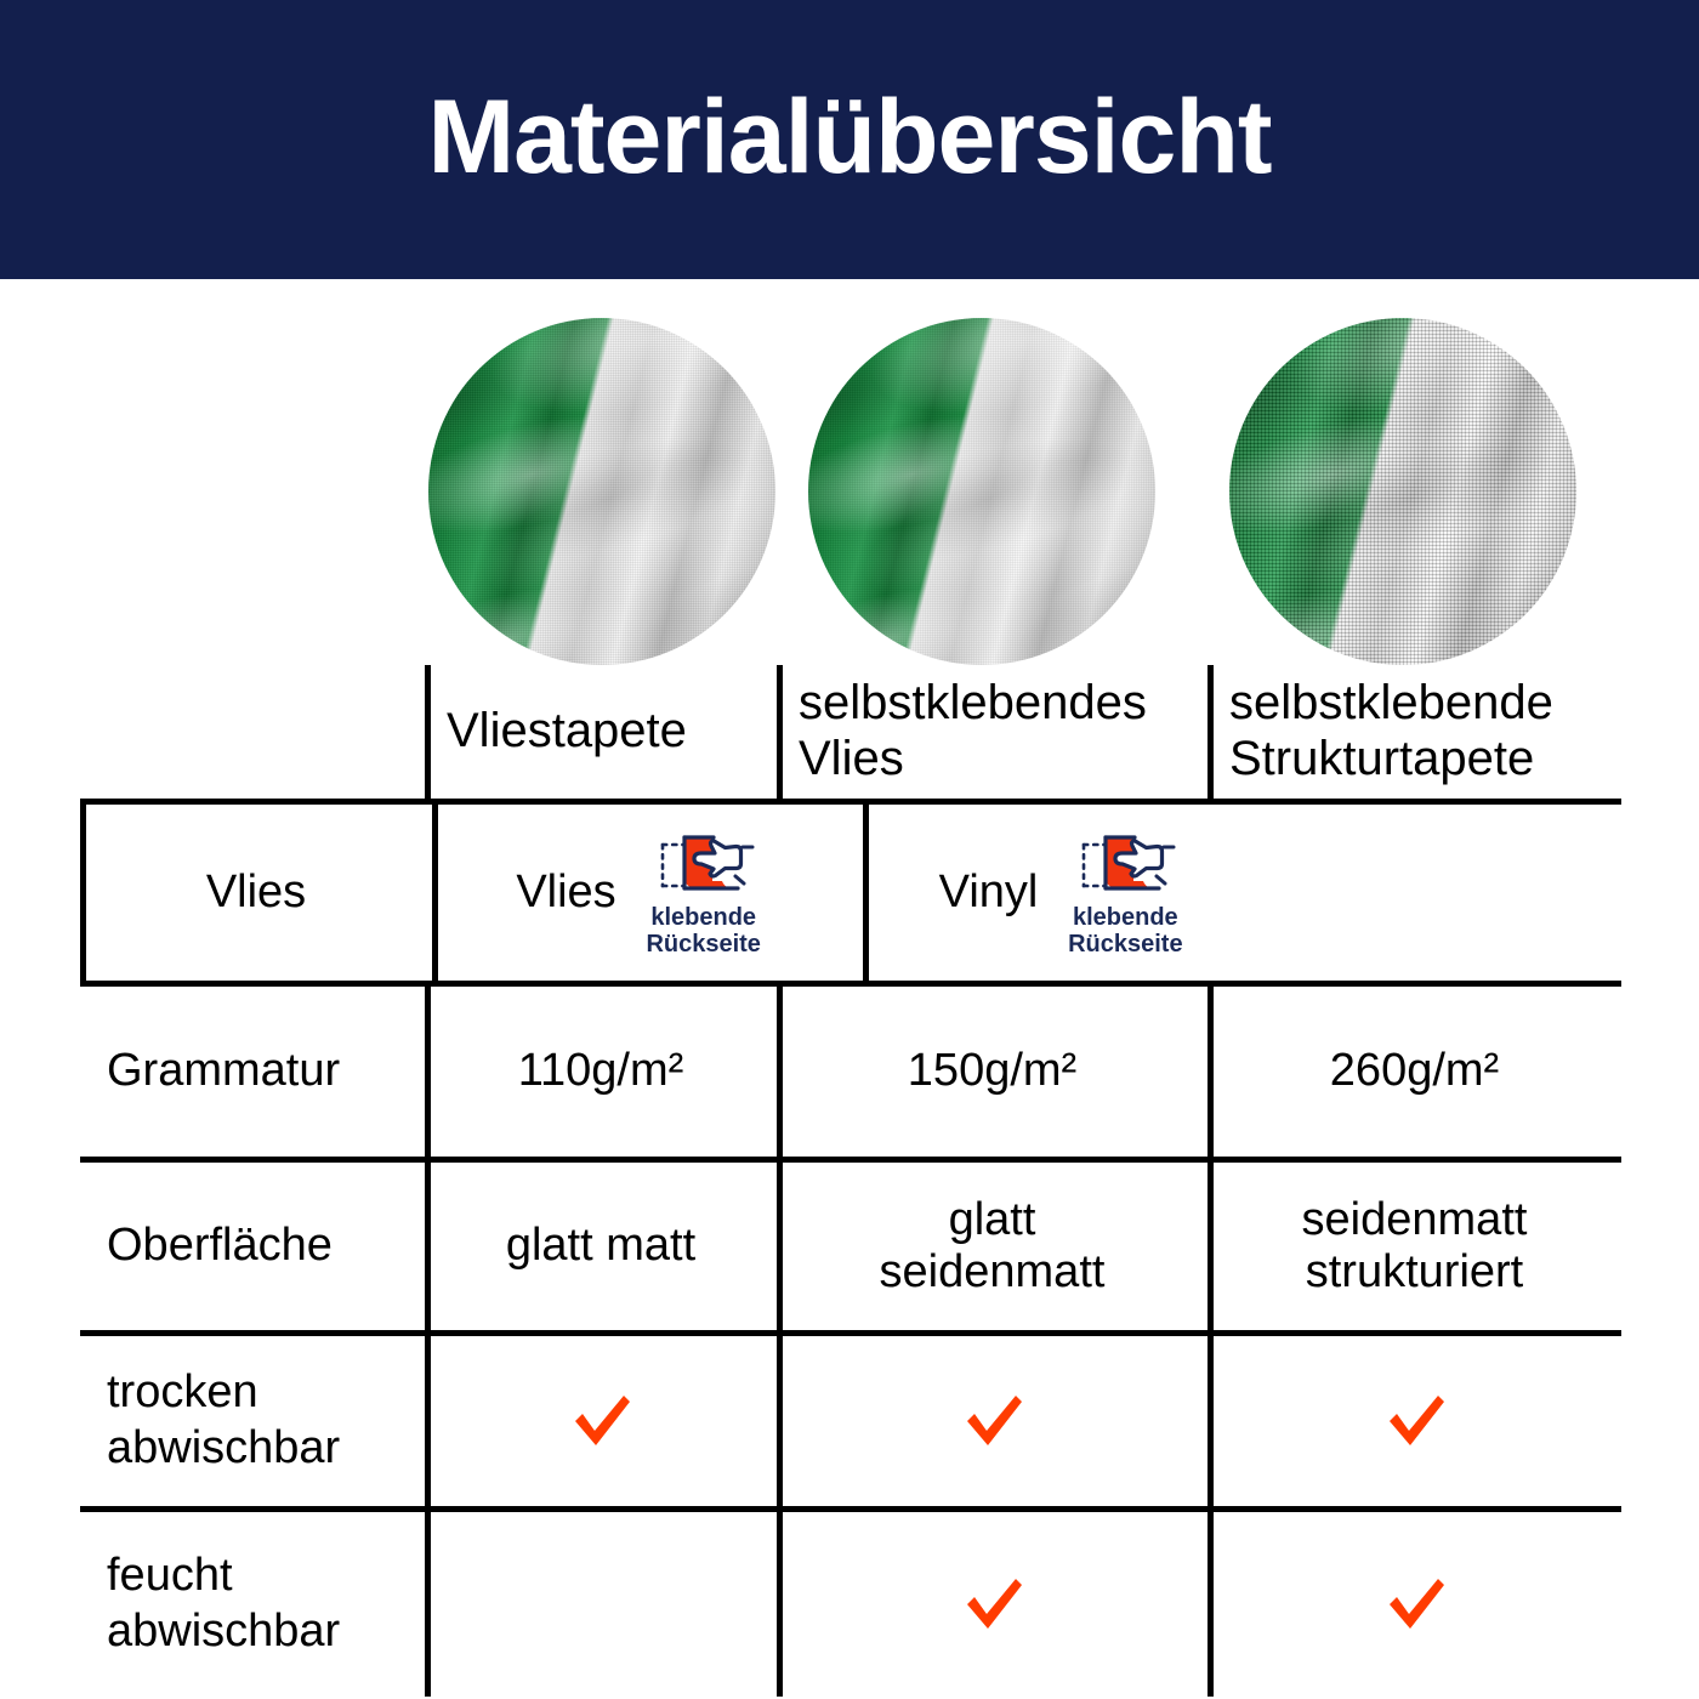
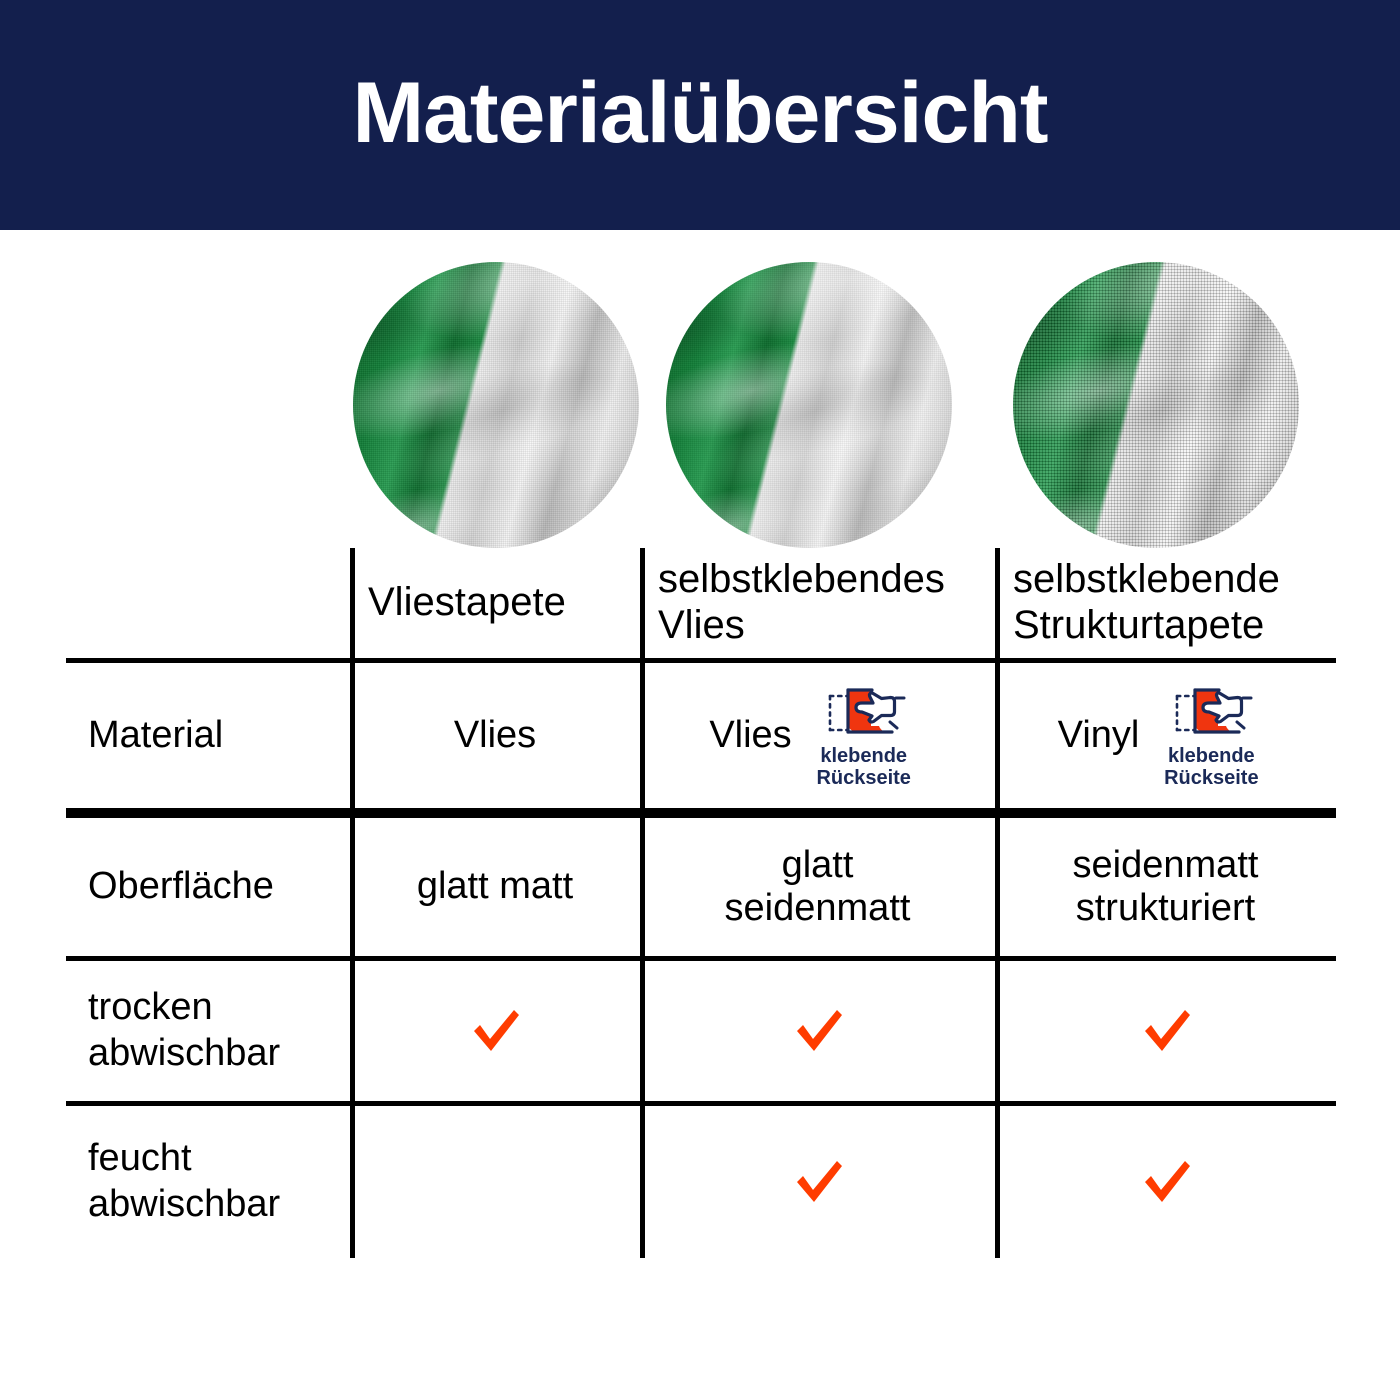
  Materialübersicht
  Vliestapete
  selbstklebendes
  Vlies
  selbstklebende
  Strukturtapete
+ Material
  Vlies
  Vlies
  klebende
  Rückseite
  Vinyl
  klebende
  Rückseite
- Grammatur
- 110g/m²
- 150g/m²
- 260g/m²
  Oberfläche
  glatt matt
  glatt
  seidenmatt
  seidenmatt
  strukturiert
  trocken
  abwischbar
  feucht
  abwischbar
